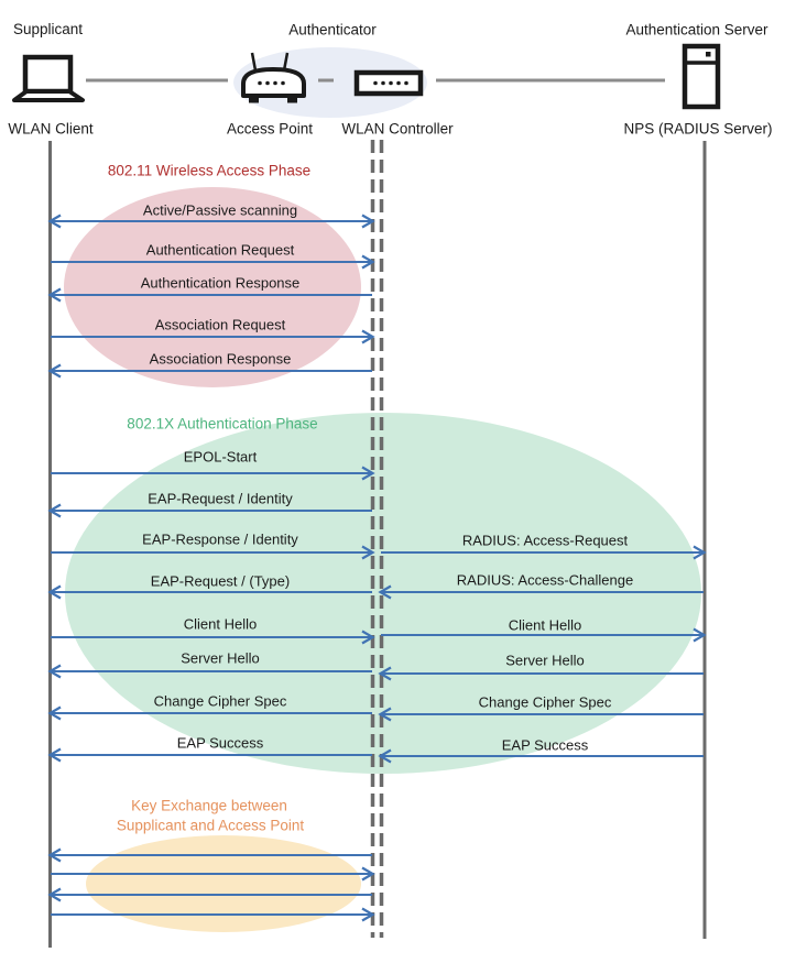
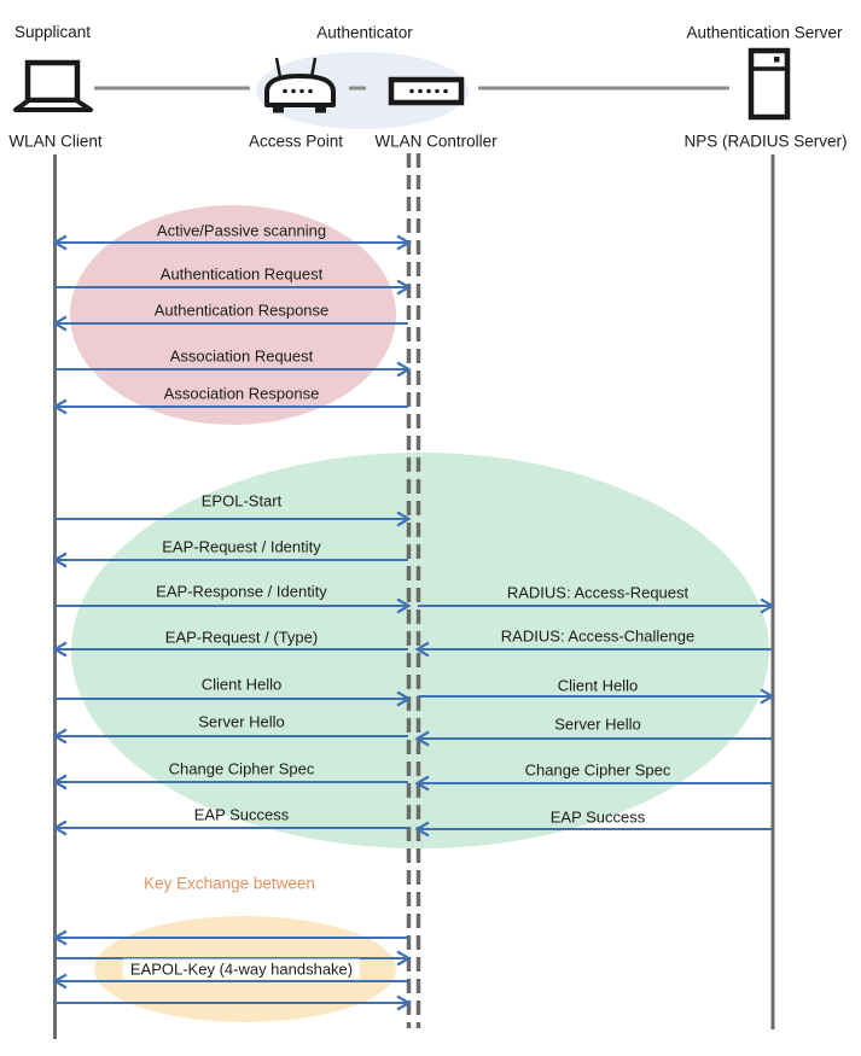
  Supplicant
  Authenticator
  Authentication Server
  WLAN Client
  Access Point
  WLAN Controller
  NPS (RADIUS Server)
- 802.11 Wireless Access Phase
- 802.1X Authentication Phase
  Key Exchange between
- Supplicant and Access Point
  Active/Passive scanning
  Authentication Request
  Authentication Response
  Association Request
  Association Response
  EPOL-Start
  EAP-Request / Identity
  EAP-Response / Identity
  RADIUS: Access-Request
  EAP-Request / (Type)
  RADIUS: Access-Challenge
  Client Hello
  Client Hello
  Server Hello
  Server Hello
  Change Cipher Spec
  Change Cipher Spec
  EAP Success
  EAP Success
+ EAPOL-Key (4-way handshake)
